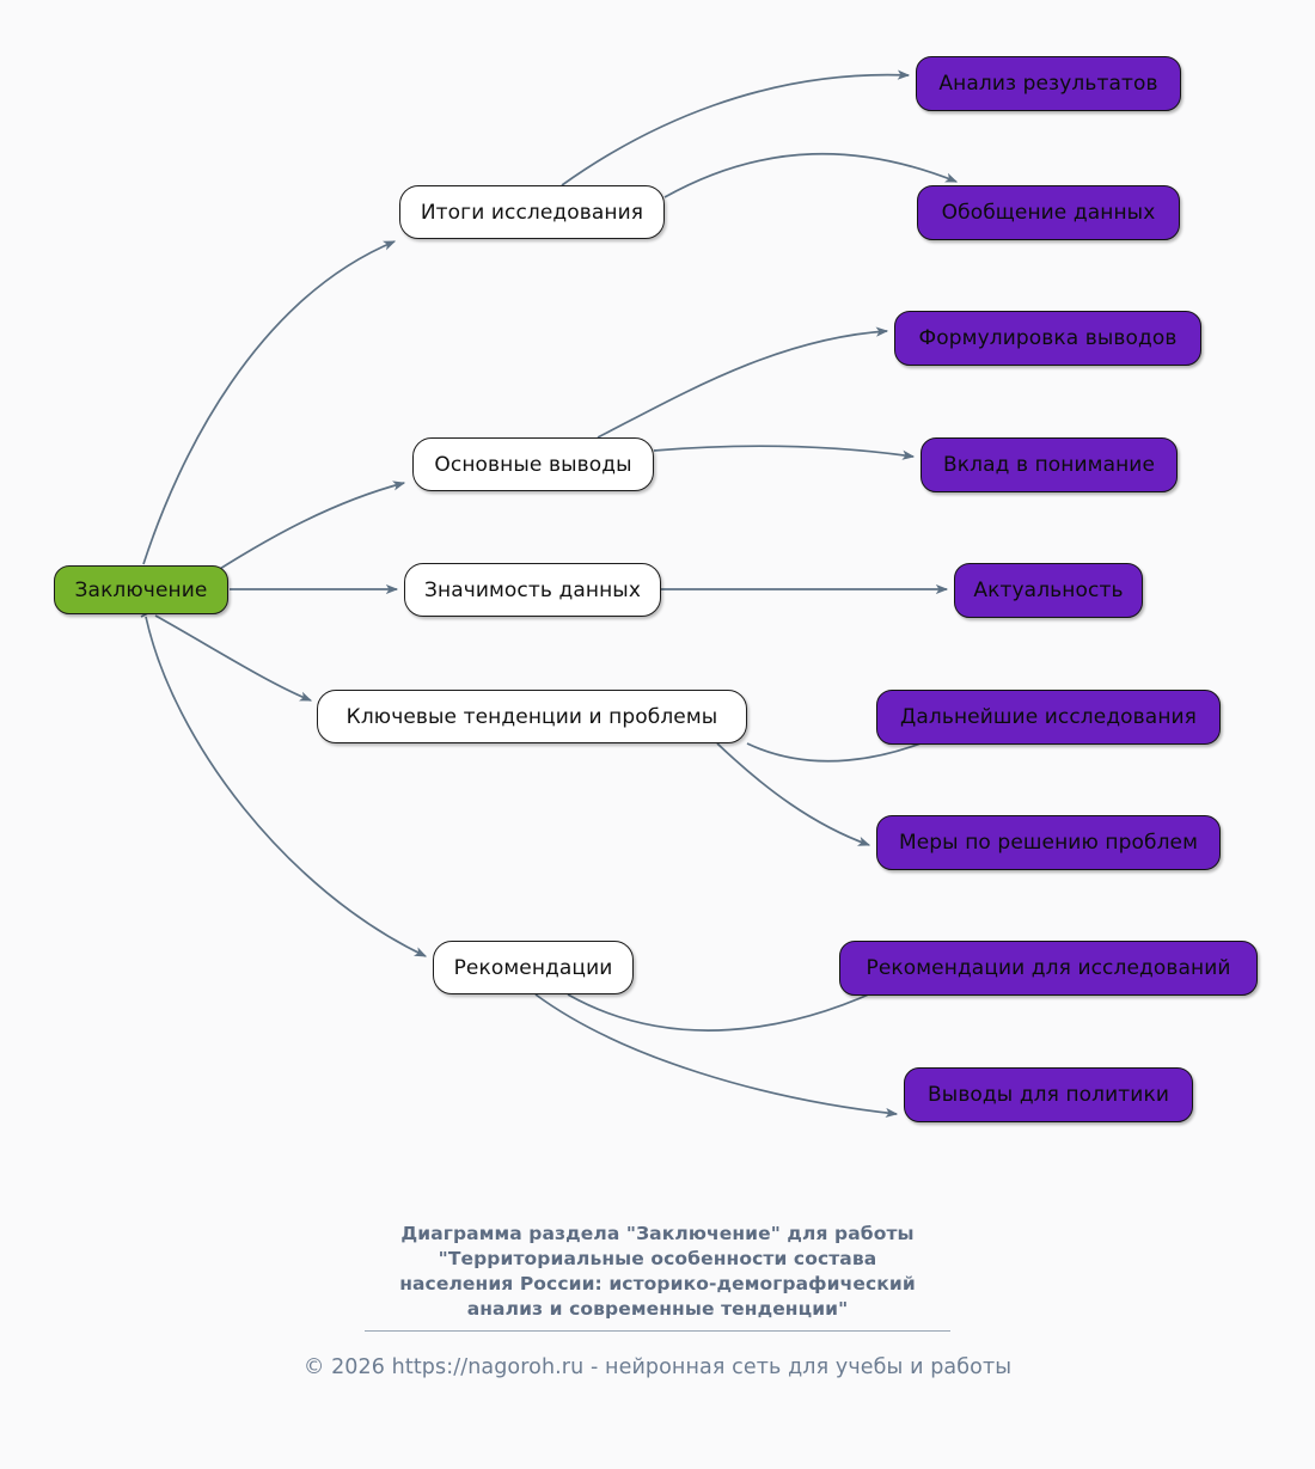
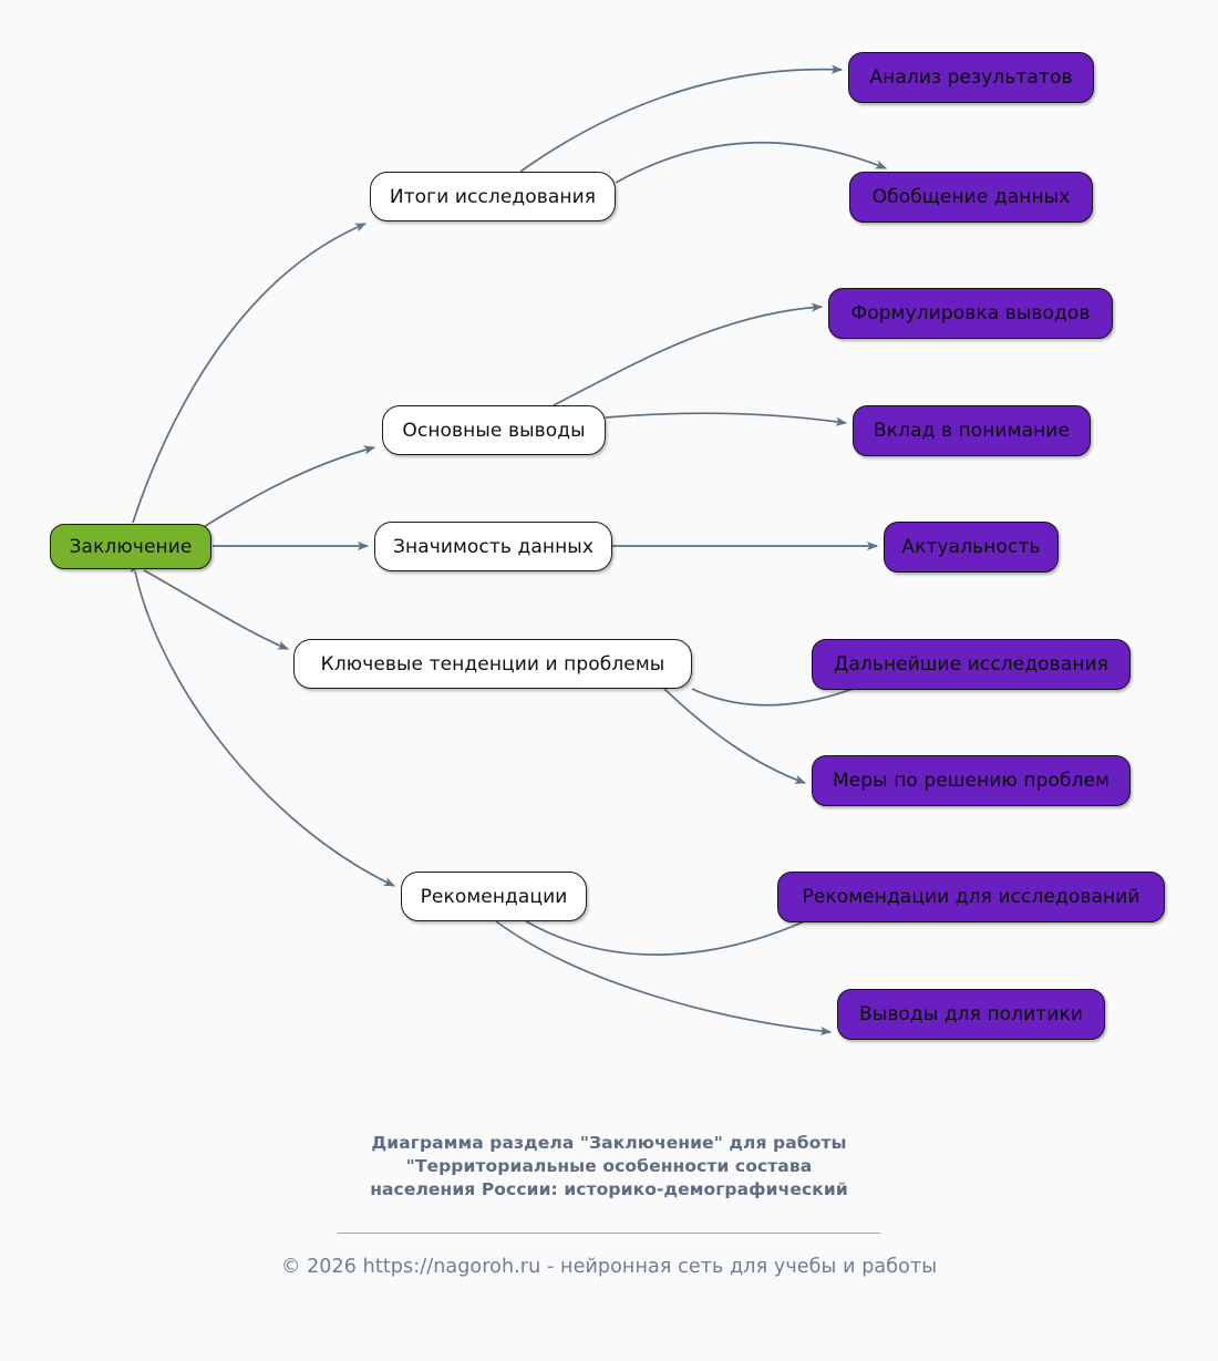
  Заключение
  Итоги исследования
  Основные выводы
  Значимость данных
  Ключевые тенденции и проблемы
  Рекомендации
  Анализ результатов
  Обобщение данных
  Формулировка выводов
  Вклад в понимание
  Актуальность
  Дальнейшие исследования
  Меры по решению проблем
  Рекомендации для исследований
  Выводы для политики
  Диаграмма раздела "Заключение" для работы
  "Территориальные особенности состава
  населения России: историко-демографический
- анализ и современные тенденции"
  © 2026 https://nagoroh.ru - нейронная сеть для учебы и работы
